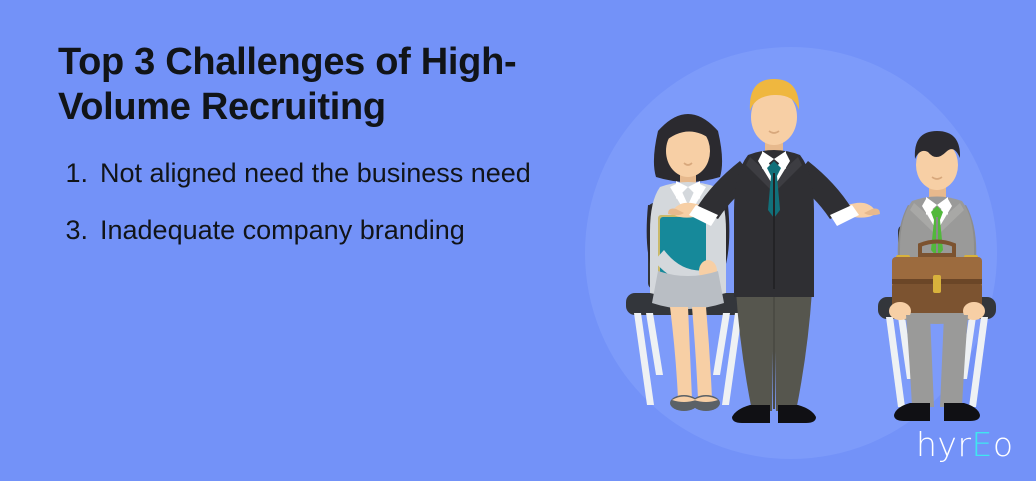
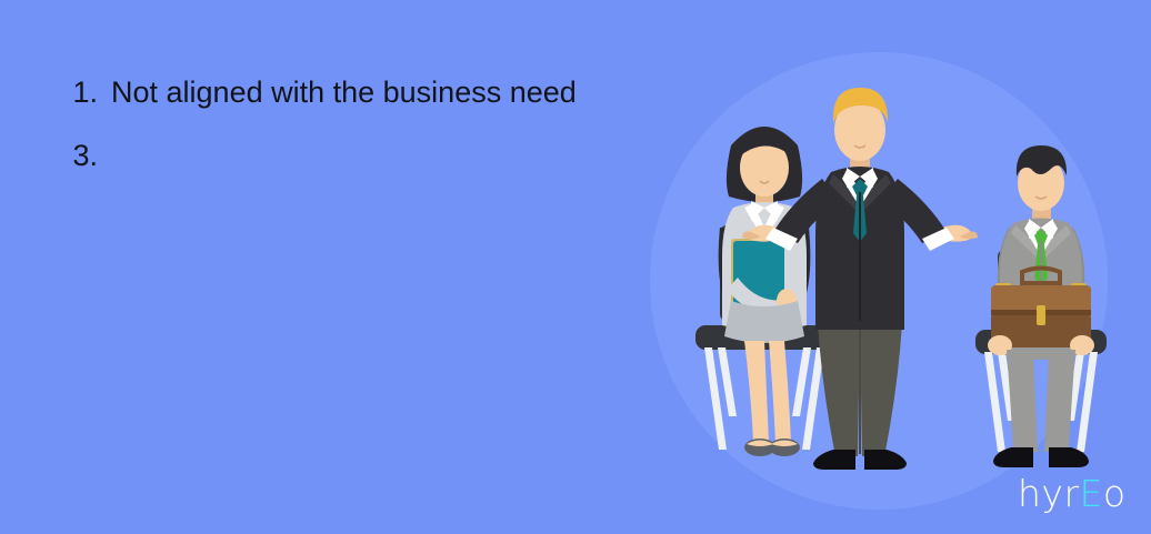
- Top 3 Challenges of High-Volume Recruiting
  1.
- Not aligned need the business need
+ Not aligned with the business need
  3.
- Inadequate company branding
  hyrEo
